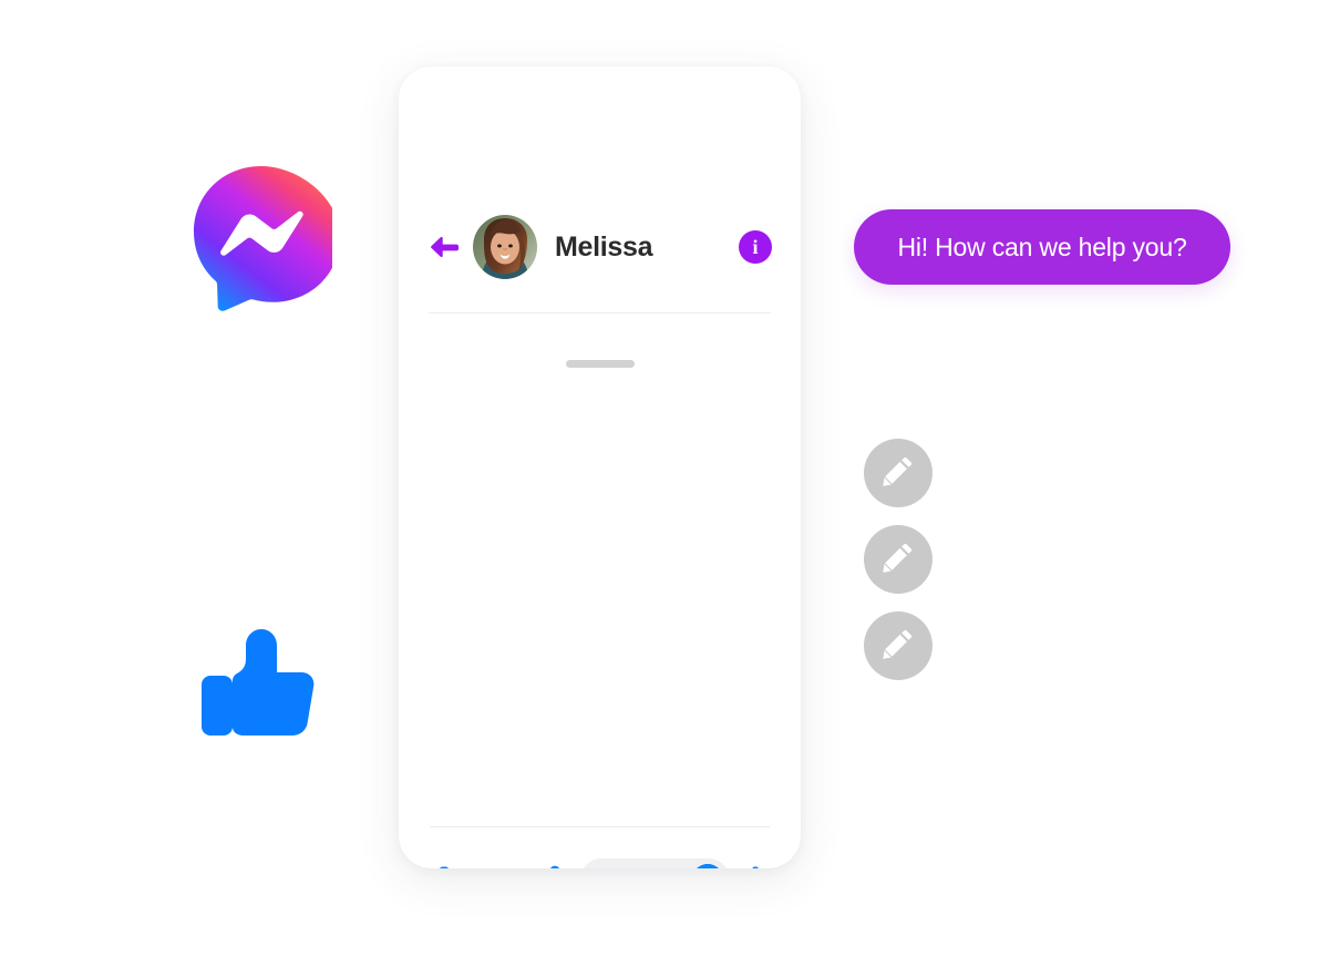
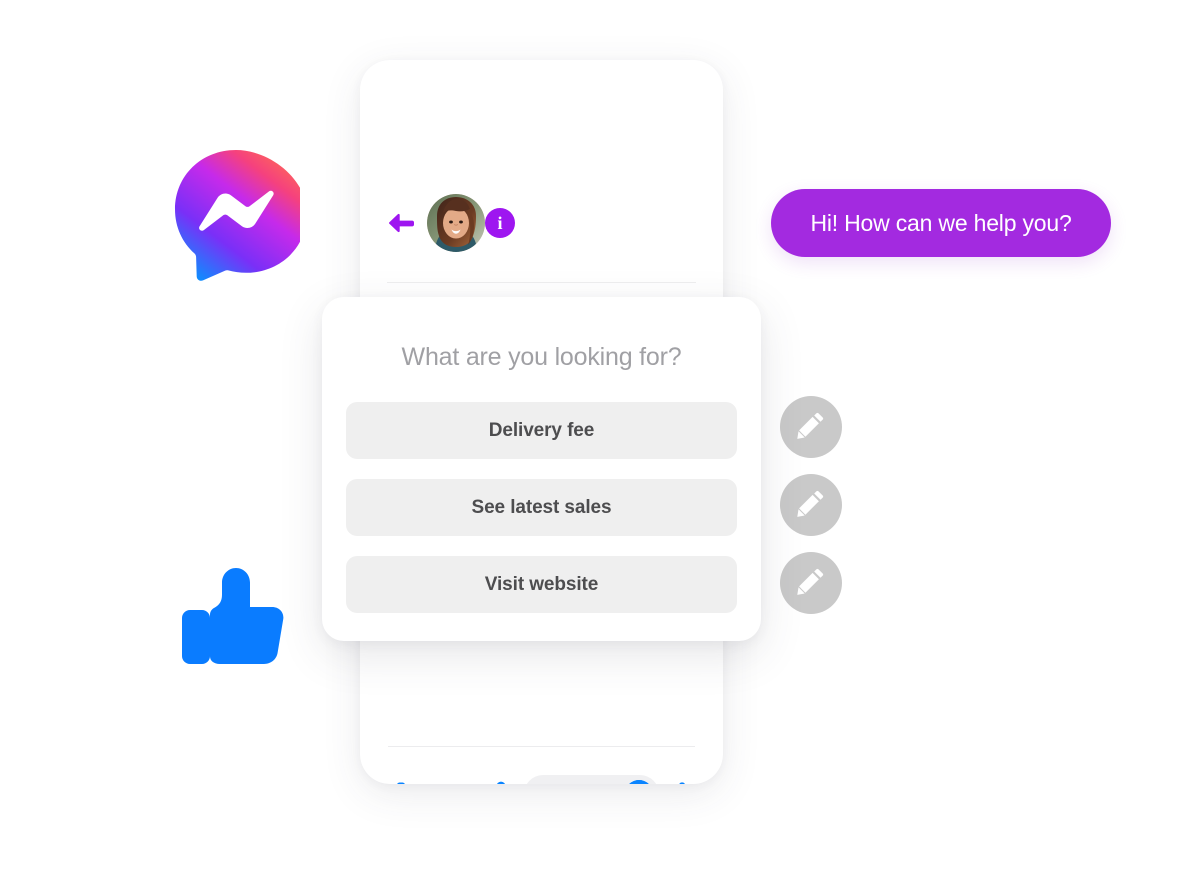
- Melissa
  i
+ What are you looking for?
+ Delivery fee
+ See latest sales
+ Visit website
  Hi! How can we help you?
